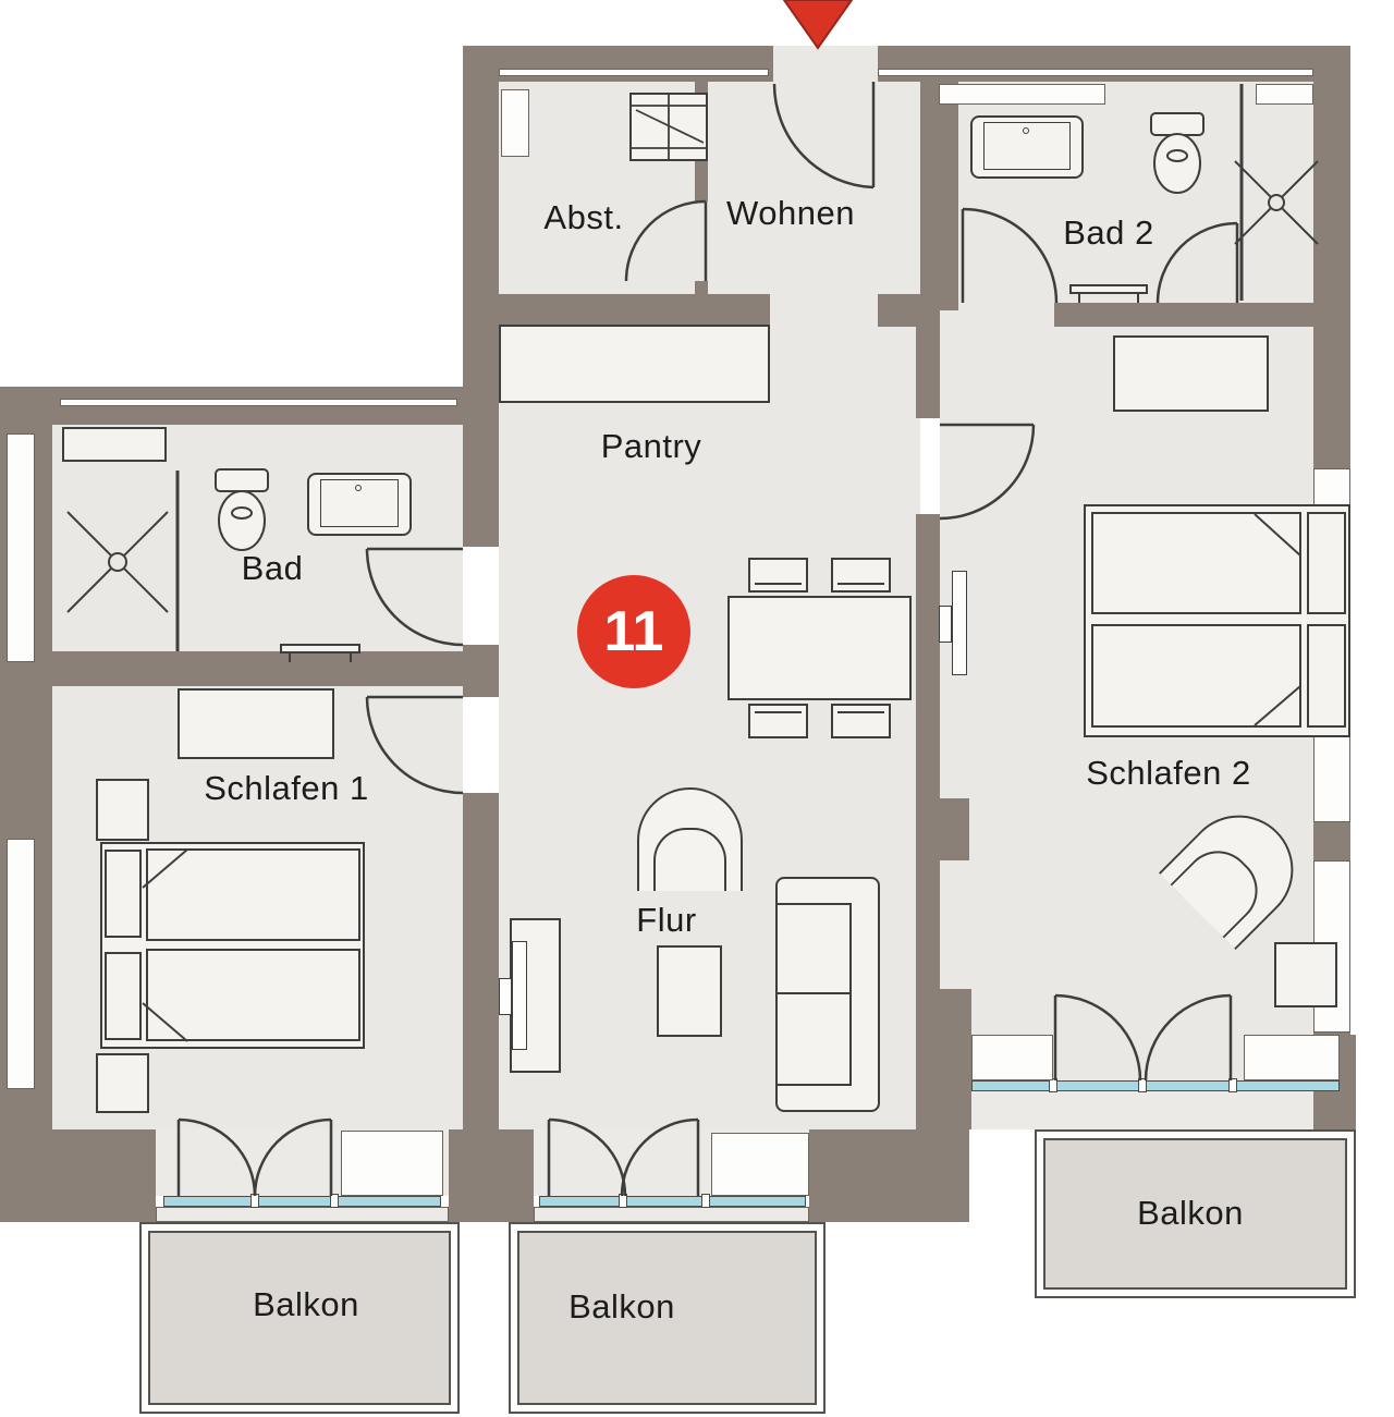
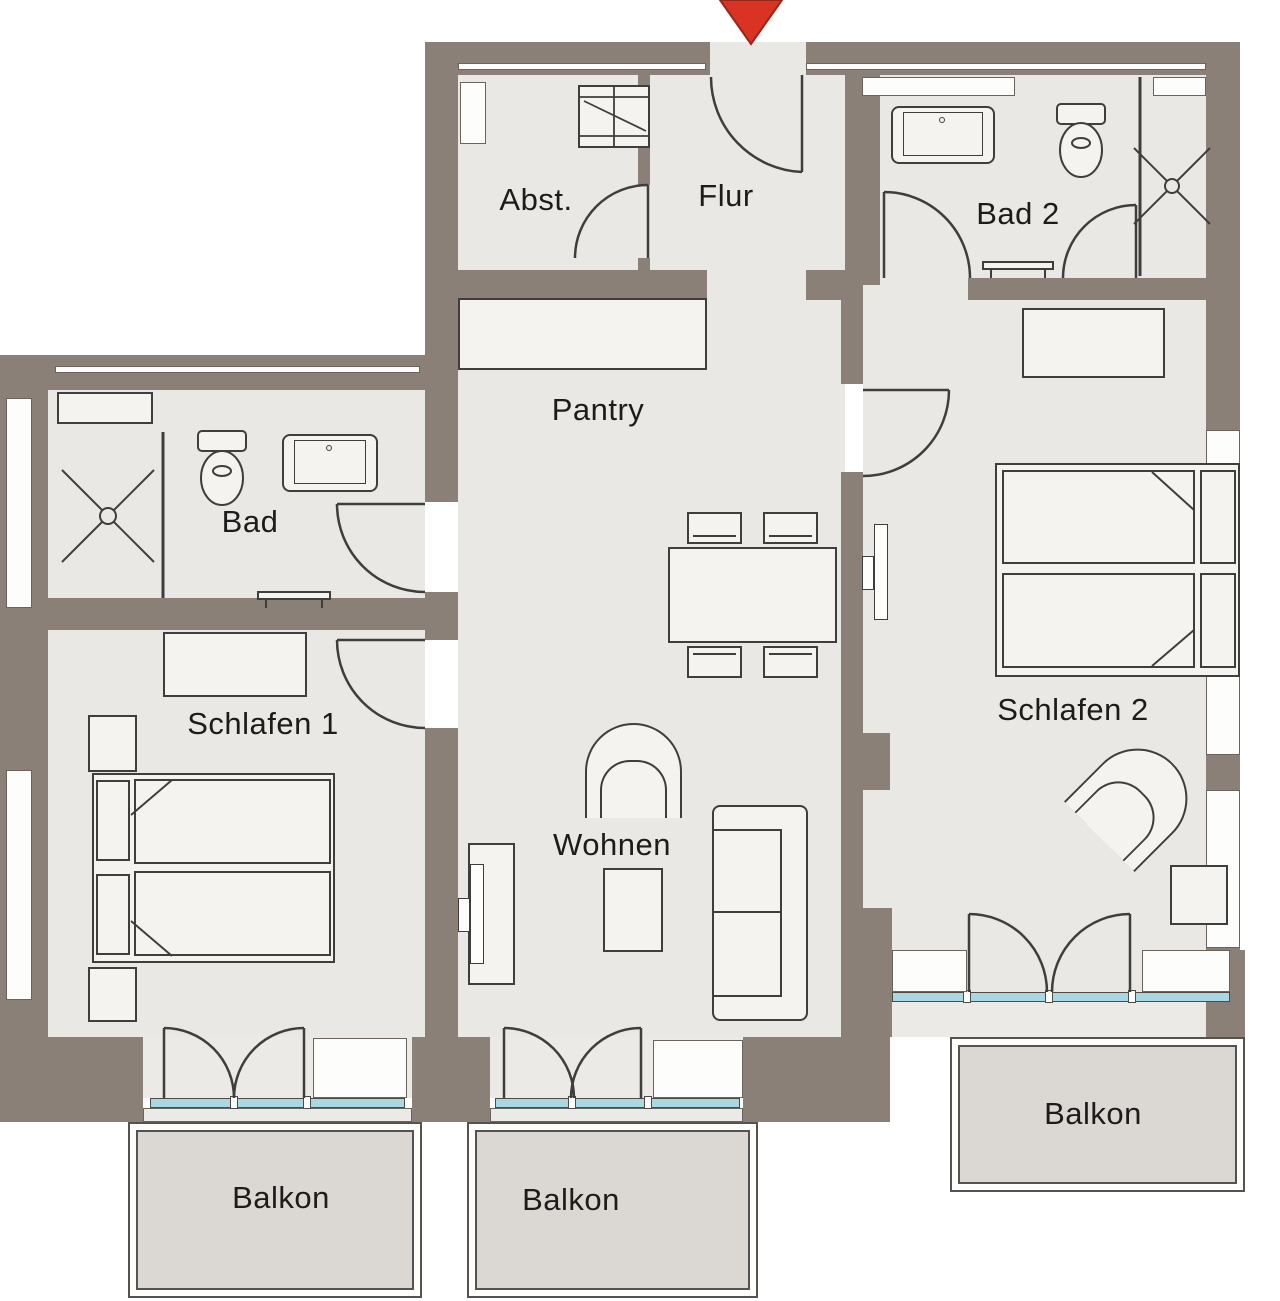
  Abst.
- Wohnen
+ Flur
  Bad 2
  Pantry
  Bad
  Schlafen 1
- Flur
+ Wohnen
  Schlafen 2
  Balkon
  Balkon
  Balkon
- 11
